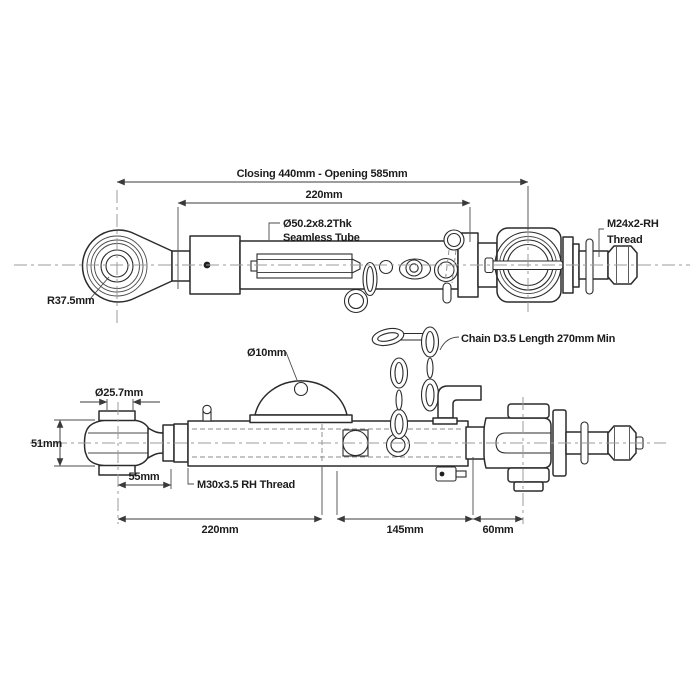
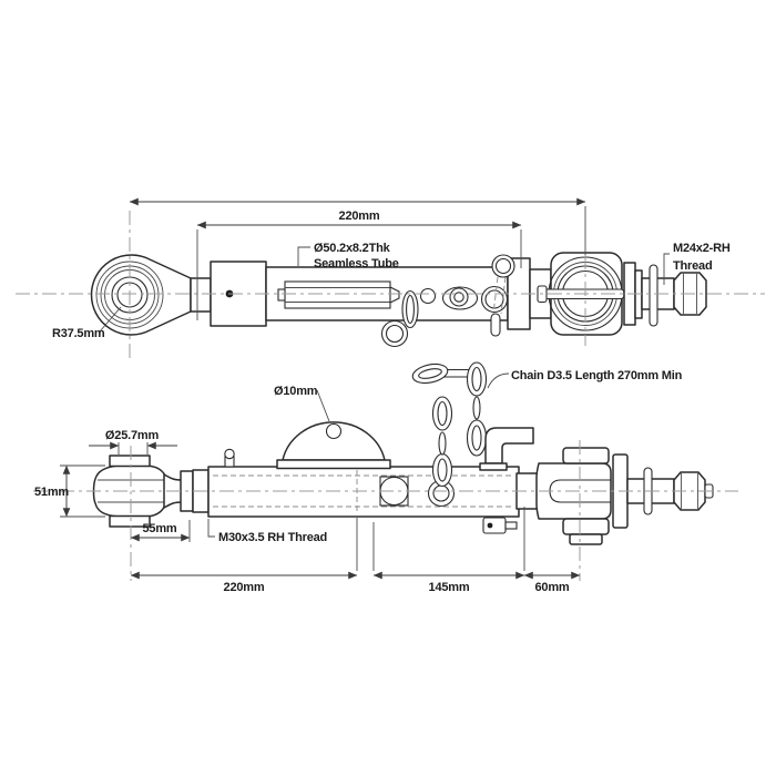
- Closing 440mm - Opening 585mm
  220mm
  Ø50.2x8.2Thk
  Seamless Tube
  M24x2-RH
  Thread
  R37.5mm
  Ø25.7mm
  51mm
  55mm
  M30x3.5 RH Thread
  Ø10mm
  Chain D3.5 Length 270mm Min
  220mm
  145mm
  60mm
